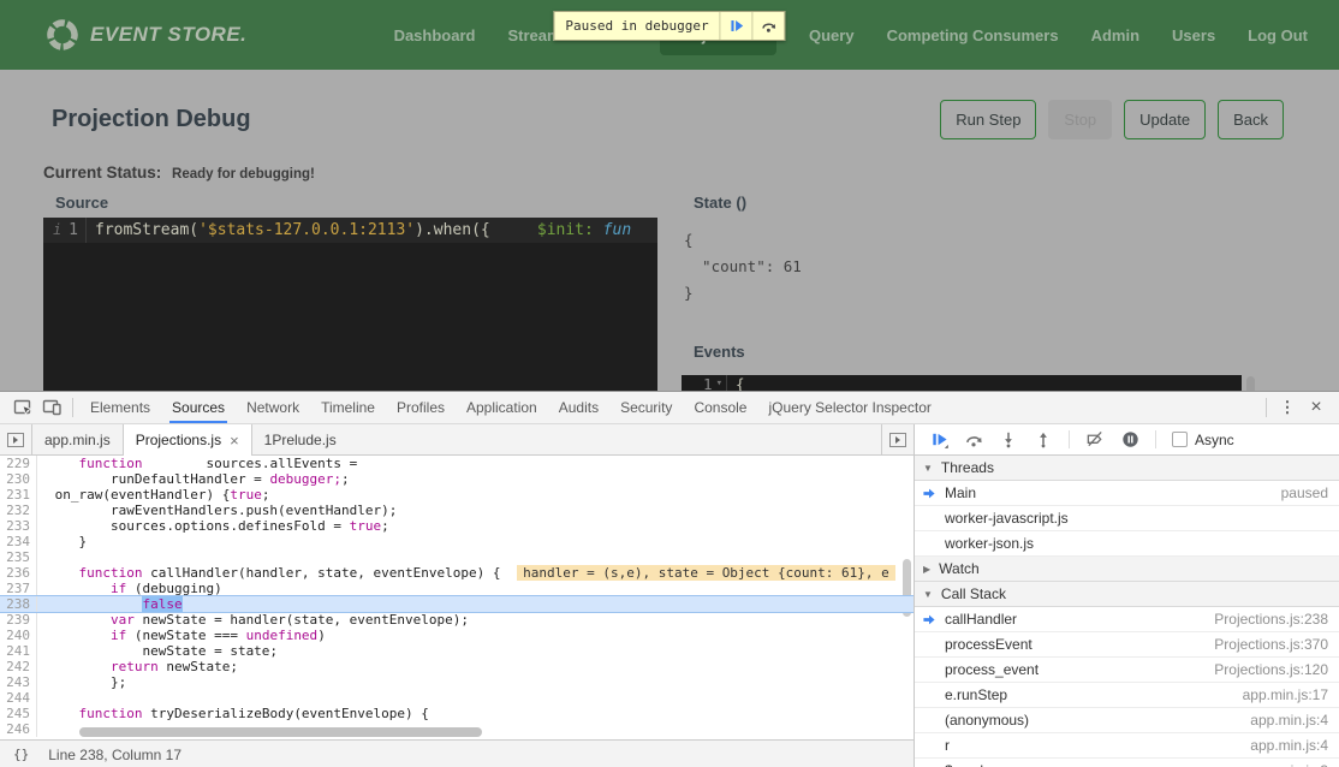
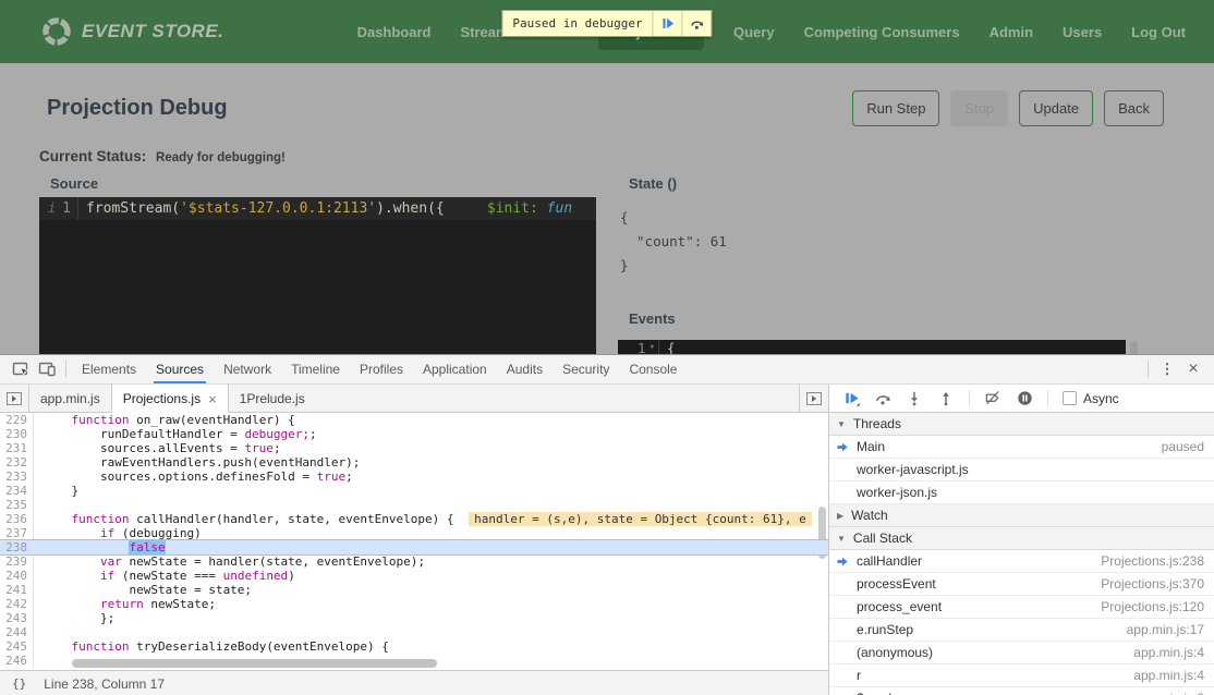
  EVENT STORE.
  Dashboard
  Query
  Competing Consumers
  Admin
  Users
  Log Out
  Paused in debugger
  Projection Debug
  Run Step
  Update
  Back
  Current Status: Ready for debugging!
  Source
  i
  1
  fromStream('$stats-127.0.0.1:2113').when({ $init: fun
  State ()
  {
  "count": 61
  }
  Events
  1
  ▾
  {
  Elements
  Sources
  Network
  Timeline
  Profiles
  Application
  Audits
  Security
  Console
- jQuery Selector Inspector
  ⋮
  ×
  app.min.js
  Projections.js
  ×
  1Prelude.js
  229
- function sources.allEvents =
+ function on_raw(eventHandler) {
  230
  runDefaultHandler = debugger;;
  231
- on_raw(eventHandler) {true;
+ sources.allEvents = true;
  232
  rawEventHandlers.push(eventHandler);
  233
  sources.options.definesFold = true;
  234
  }
  235
  236
  function callHandler(handler, state, eventEnvelope) { handler = (s,e), state = Object {count: 61}, e
  237
  if (debugging)
  238
  false
  239
  var newState = handler(state, eventEnvelope);
  240
  if (newState === undefined)
  241
  newState = state;
  242
  return newState;
  243
  };
  244
  245
  function tryDeserializeBody(eventEnvelope) {
  246
  {}
  Line 238, Column 17
  Async
  ▼
  Threads
  Main
  paused
  worker-javascript.js
  worker-json.js
  ▶
  Watch
  ▼
  Call Stack
  callHandler
  Projections.js:238
  processEvent
  Projections.js:370
  process_event
  Projections.js:120
  e.runStep
  app.min.js:17
  (anonymous)
  app.min.js:4
  r
  app.min.js:4
